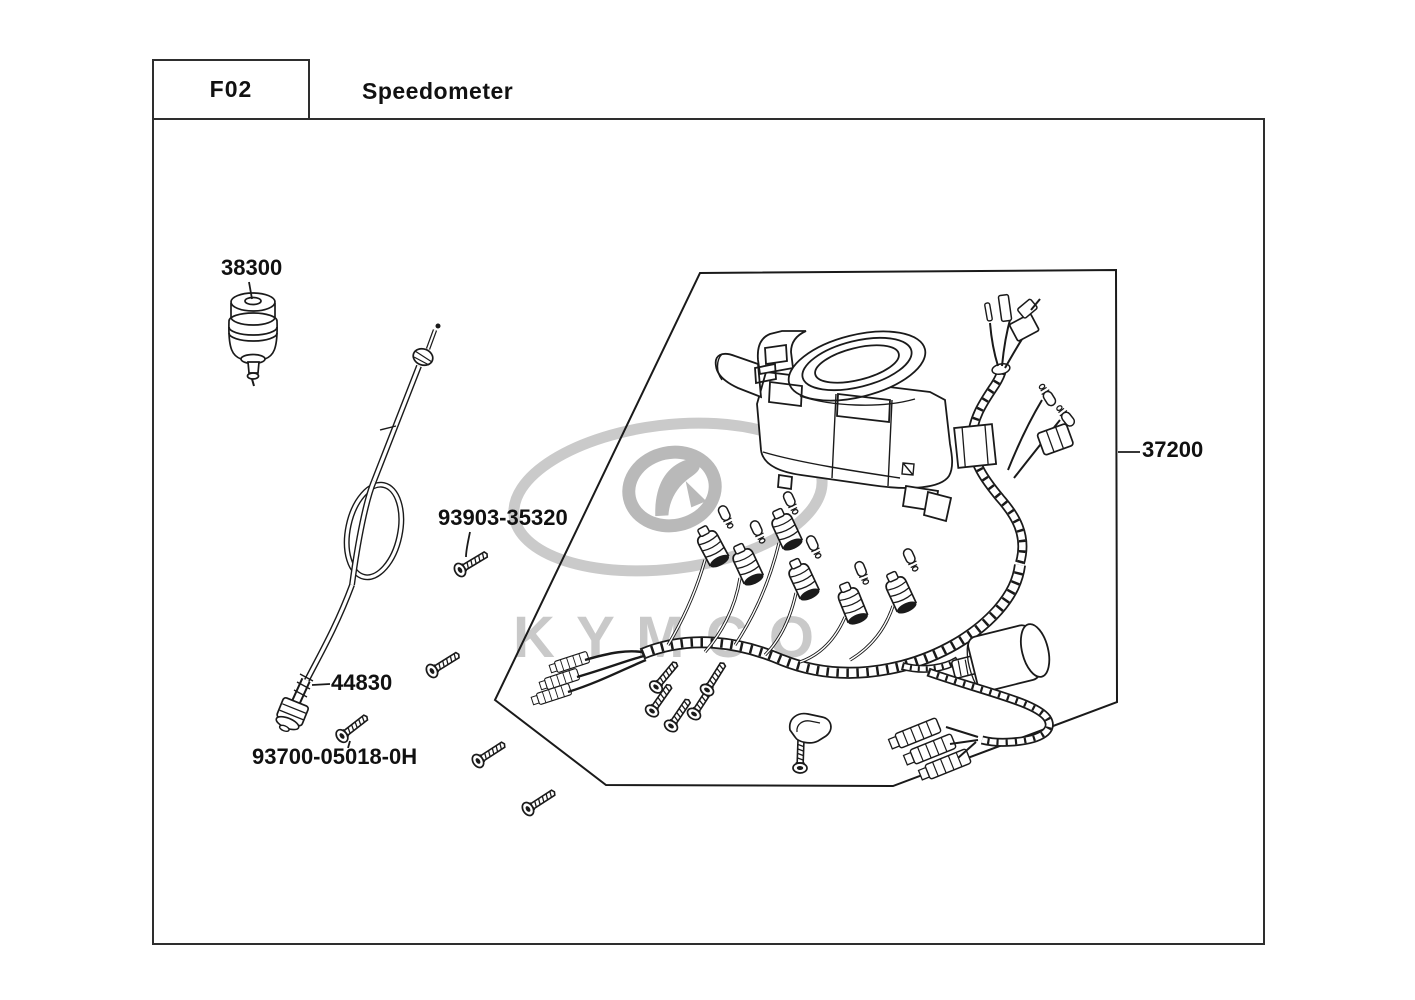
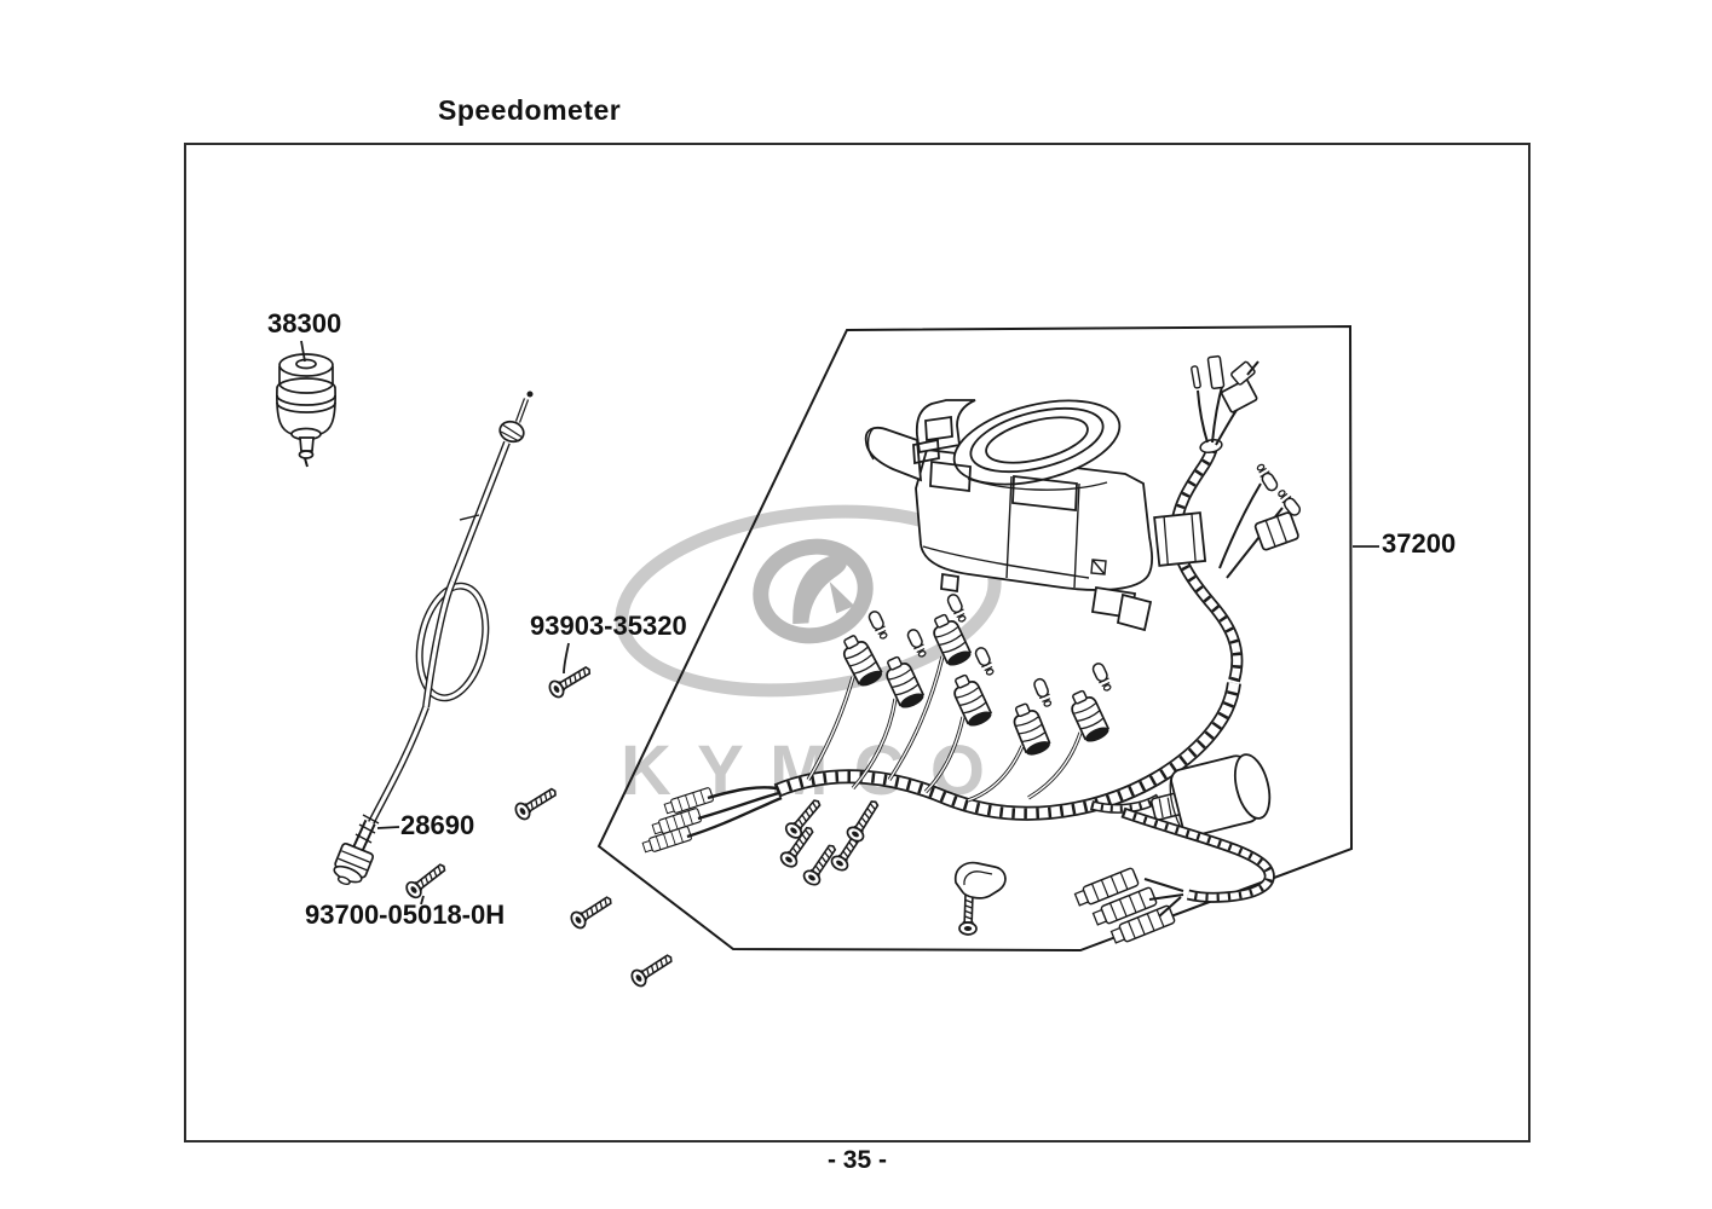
- F02
  Speedometer
  KYMCO
  38300
  93903-35320
- 44830
+ 28690
  93700-05018-0H
  37200
+ - 35 -
